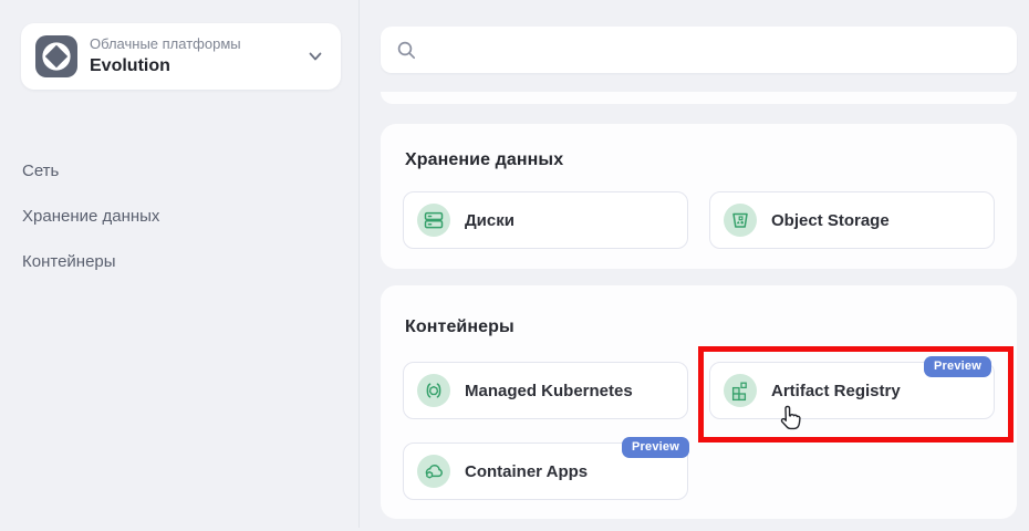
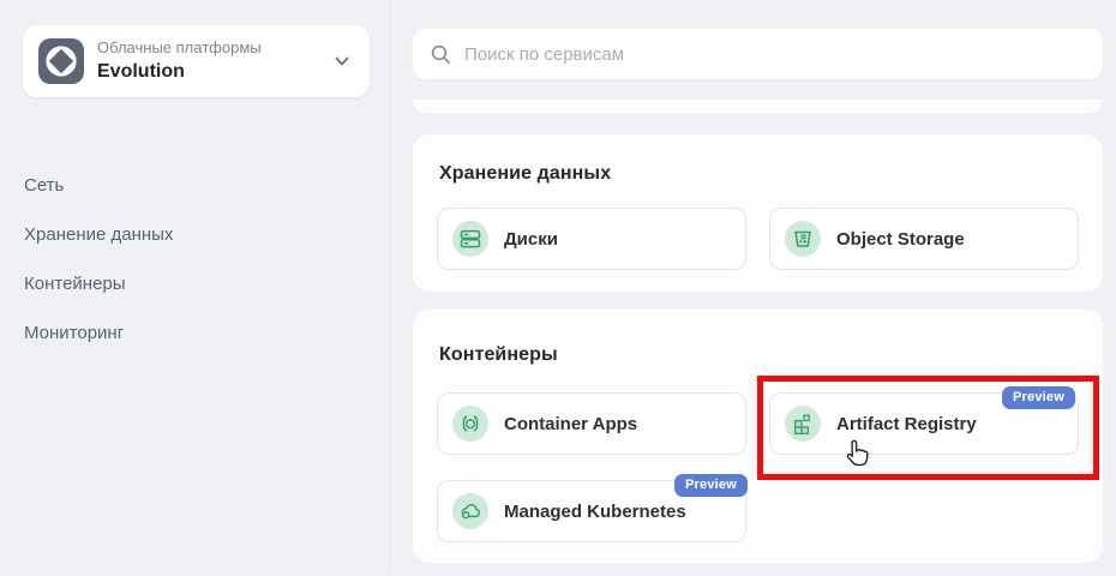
  Облачные платформы
  Evolution
  Сеть
  Хранение данных
  Контейнеры
+ Мониторинг
+ Поиск по сервисам
  Хранение данных
  Диски
  Object Storage
  Контейнеры
- Managed Kubernetes
+ Container Apps
  Artifact Registry
  Preview
- Container Apps
+ Managed Kubernetes
  Preview
